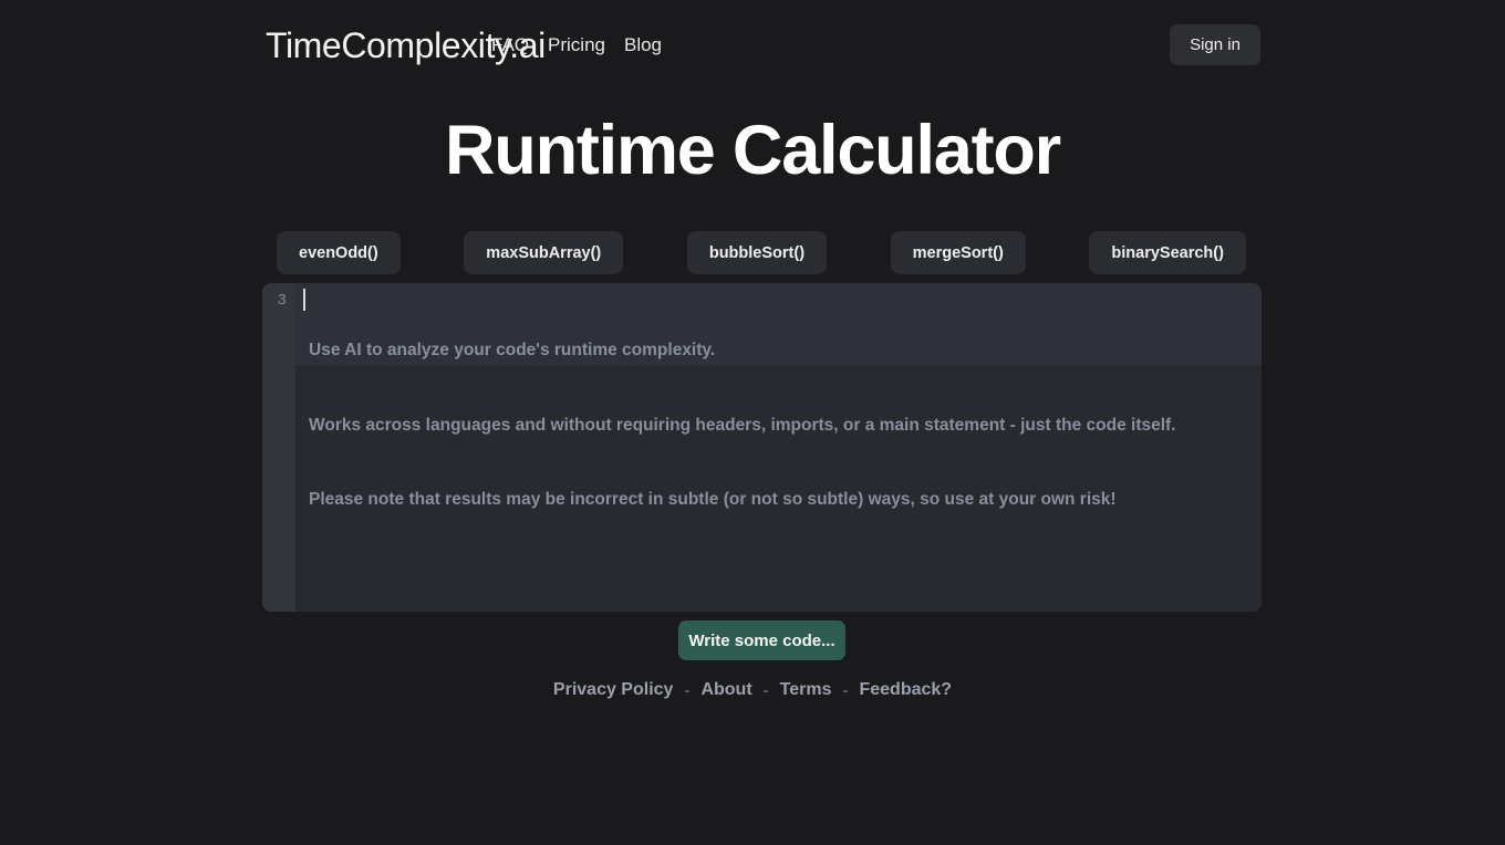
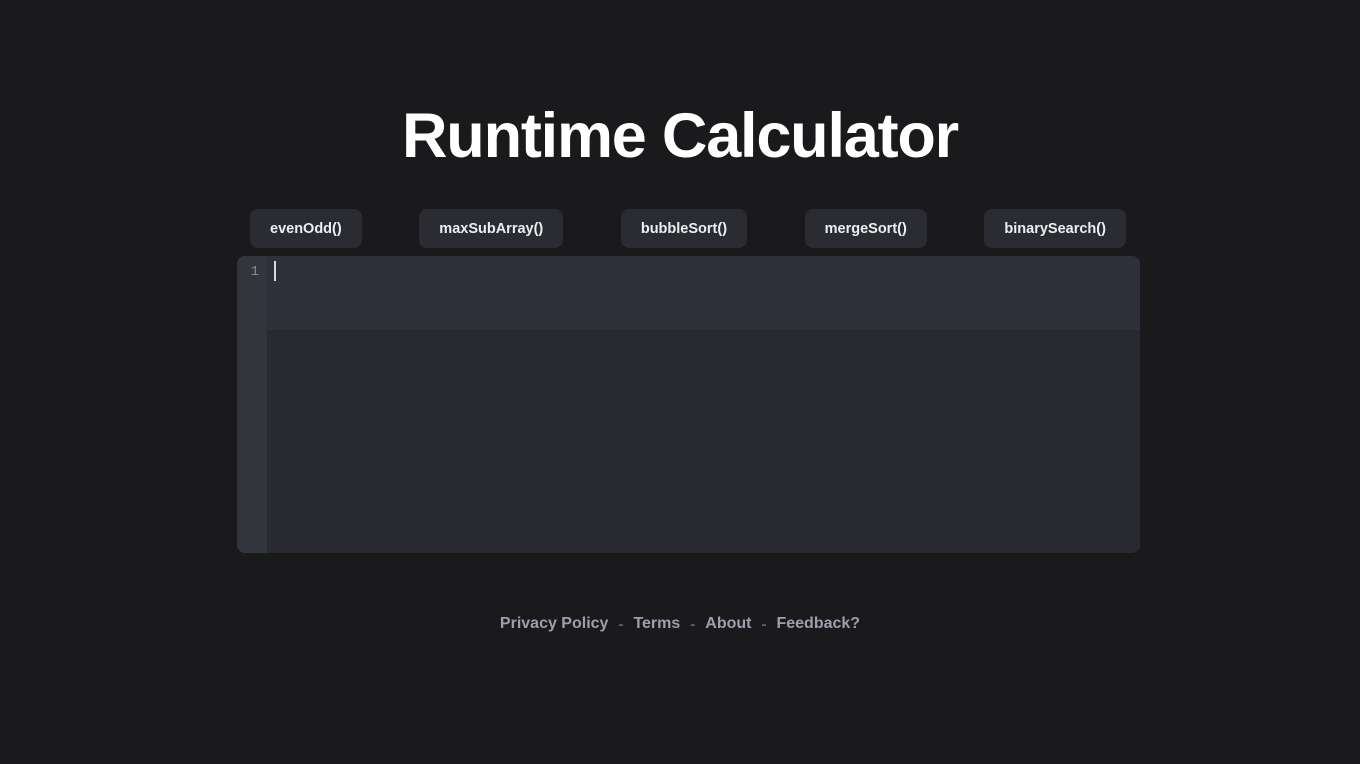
- TimeComplexity.ai
- FAQ
- Pricing
- Blog
- Sign in
  Runtime Calculator
  evenOdd()
  maxSubArray()
  bubbleSort()
  mergeSort()
  binarySearch()
- 3
+ 1
- Use AI to analyze your code's runtime complexity.
- Works across languages and without requiring headers, imports, or a main statement - just the code itself.
- Please note that results may be incorrect in subtle (or not so subtle) ways, so use at your own risk!
- Write some code...
  Privacy Policy
  -
- About
+ Terms
  -
- Terms
+ About
  -
  Feedback?
